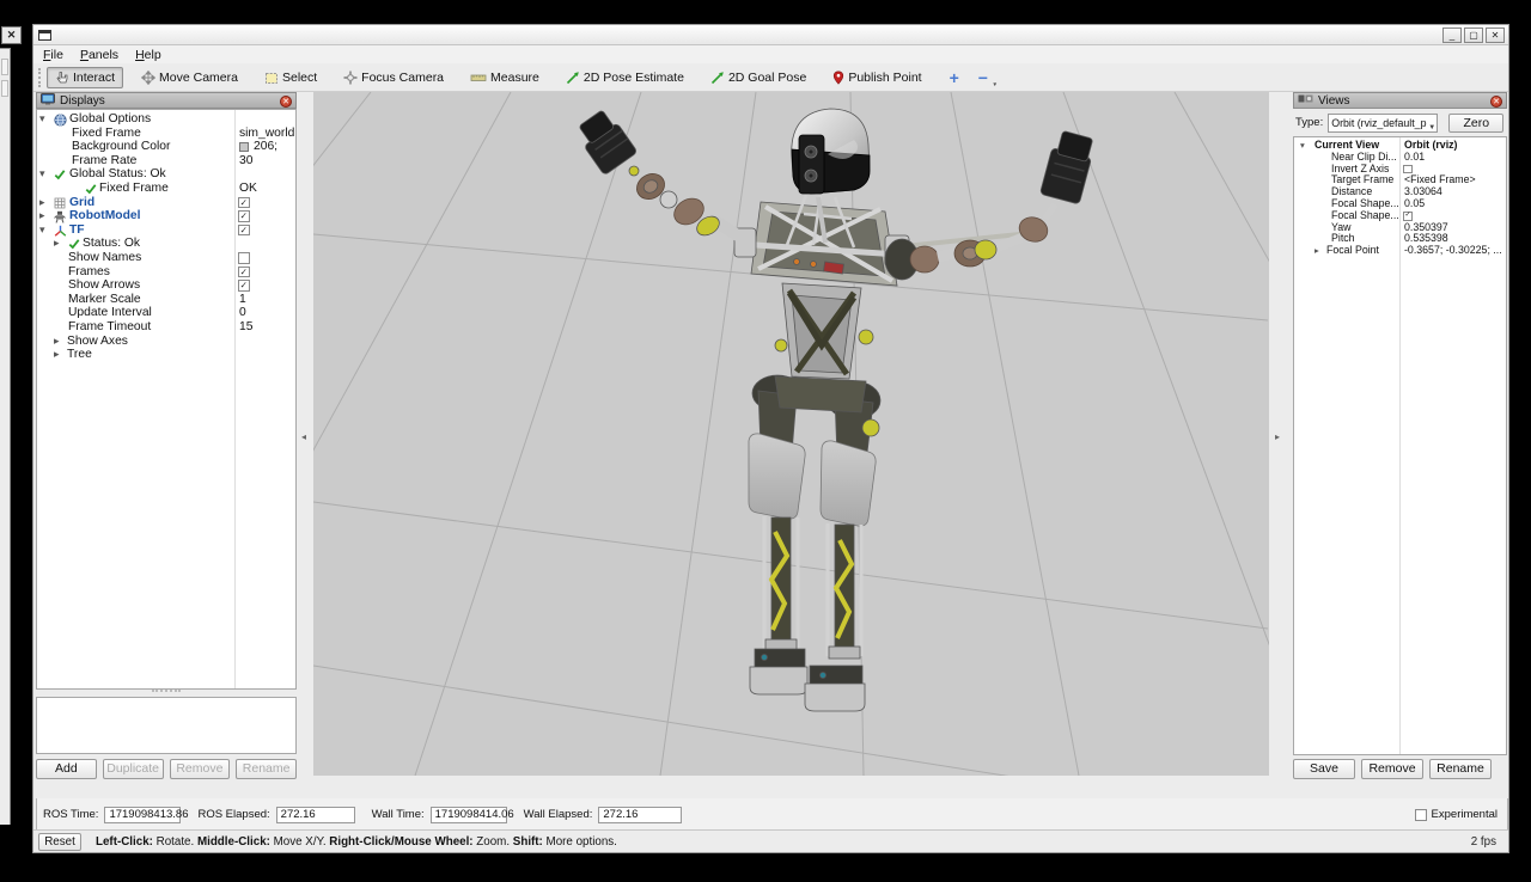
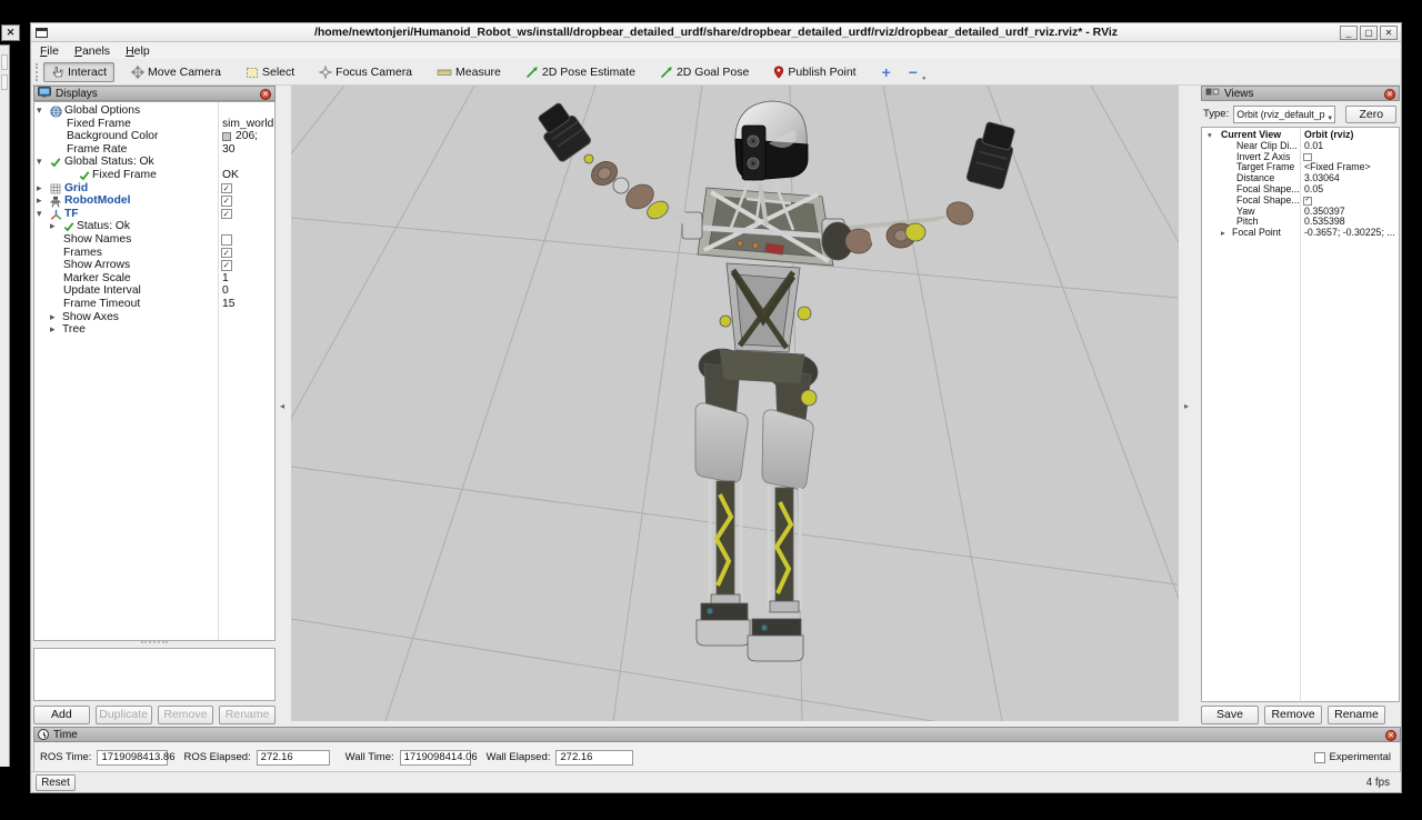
  ✕
+ /home/newtonjeri/Humanoid_Robot_ws/install/dropbear_detailed_urdf/share/dropbear_detailed_urdf/rviz/dropbear_detailed_urdf_rviz.rviz* - RViz
  _
  ▢
  ✕
  File
  Panels
  Help
  Interact
  Move Camera
  Select
  Focus Camera
  Measure
  2D Pose Estimate
  2D Goal Pose
  Publish Point
  +
  −
  Displays
  ▾
  Global Options
  Fixed Frame
  sim_world
  Background Color
  206;
  Frame Rate
  30
  ▾
  Global Status: Ok
  Fixed Frame
  OK
  ▸
  Grid
  ✓
  ▸
  RobotModel
  ✓
  ▾
  TF
  ✓
  ▸
  Status: Ok
  Show Names
  Frames
  ✓
  Show Arrows
  ✓
  Marker Scale
  1
  Update Interval
  0
  Frame Timeout
  15
  ▸
  Show Axes
  ▸
  Tree
  Add
  Duplicate
  Remove
  Rename
  ◂
  ▸
  Views
  Type:
  Orbit (rviz_default_p
  Zero
  ▾
  Current View
  Orbit (rviz)
  Near Clip Di...
  0.01
  Invert Z Axis
  Target Frame
  <Fixed Frame>
  Distance
  3.03064
  Focal Shape...
  0.05
  Focal Shape...
  Yaw
  0.350397
  Pitch
  0.535398
  ▸
  Focal Point
  -0.3657; -0.30225; ...
  Save
  Remove
  Rename
+ Time
  ROS Time:
  1719098413.86
  ROS Elapsed:
  272.16
  Wall Time:
  1719098414.06
  Wall Elapsed:
  272.16
  Experimental
  Reset
- Left-Click: Rotate. Middle-Click: Move X/Y. Right-Click/Mouse Wheel: Zoom. Shift: More options.
- 2 fps
+ 4 fps
